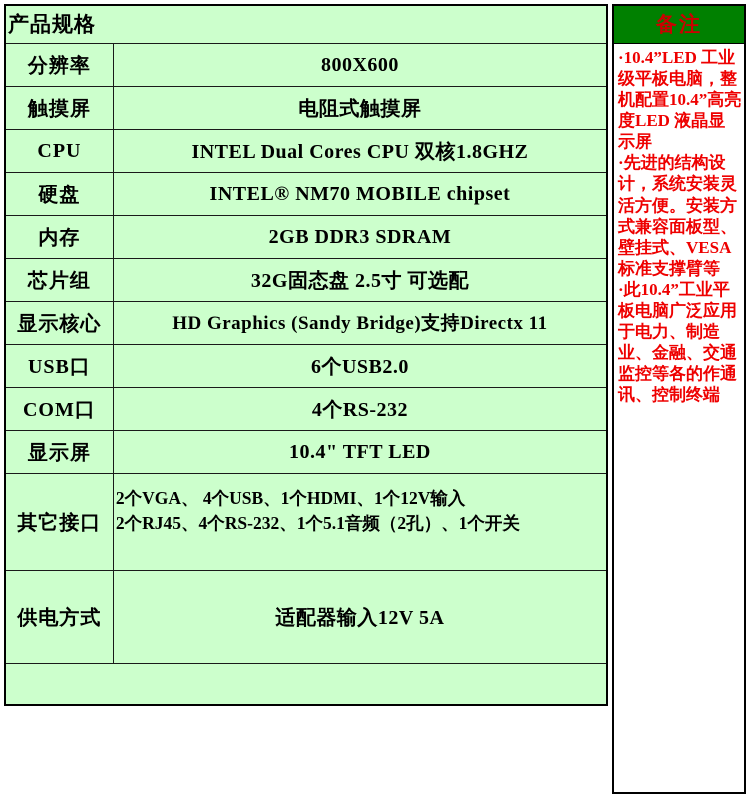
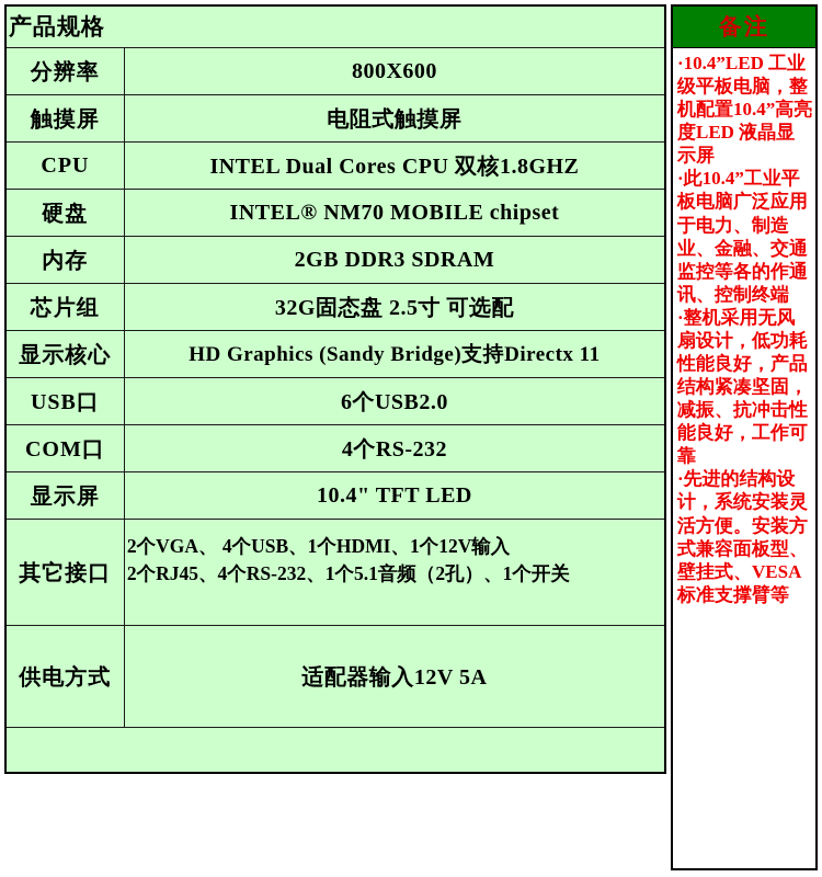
  产品规格
  分辨率	800X600
  触摸屏	电阻式触摸屏
  CPU	INTEL Dual Cores CPU 双核1.8GHZ
  硬盘	INTEL® NM70 MOBILE chipset
  内存	2GB DDR3 SDRAM
  芯片组	32G固态盘 2.5寸 可选配
  显示核心	HD Graphics (Sandy Bridge)支持Directx 11
  USB口	6个USB2.0
  COM口	4个RS-232
  显示屏	10.4" TFT LED
  其它接口	2个VGA、 4个USB、1个HDMI、1个12V输入 2个RJ45、4个RS-232、1个5.1音频（2孔）、1个开关
  供电方式	适配器输入12V 5A
  备注
  ·10.4”LED 工业级平板电脑，整机配置10.4”高亮度LED 液晶显示屏
- ·先进的结构设计，系统安装灵活方便。安装方式兼容面板型、壁挂式、VESA 标准支撑臂等
+ ·此10.4”工业平板电脑广泛应用于电力、制造业、金融、交通监控等各的作通讯、控制终端
+ ·整机采用无风扇设计，低功耗性能良好，产品结构紧凑坚固，减振、抗冲击性能良好，工作可靠
- ·此10.4”工业平板电脑广泛应用于电力、制造业、金融、交通监控等各的作通讯、控制终端
+ ·先进的结构设计，系统安装灵活方便。安装方式兼容面板型、壁挂式、VESA 标准支撑臂等
